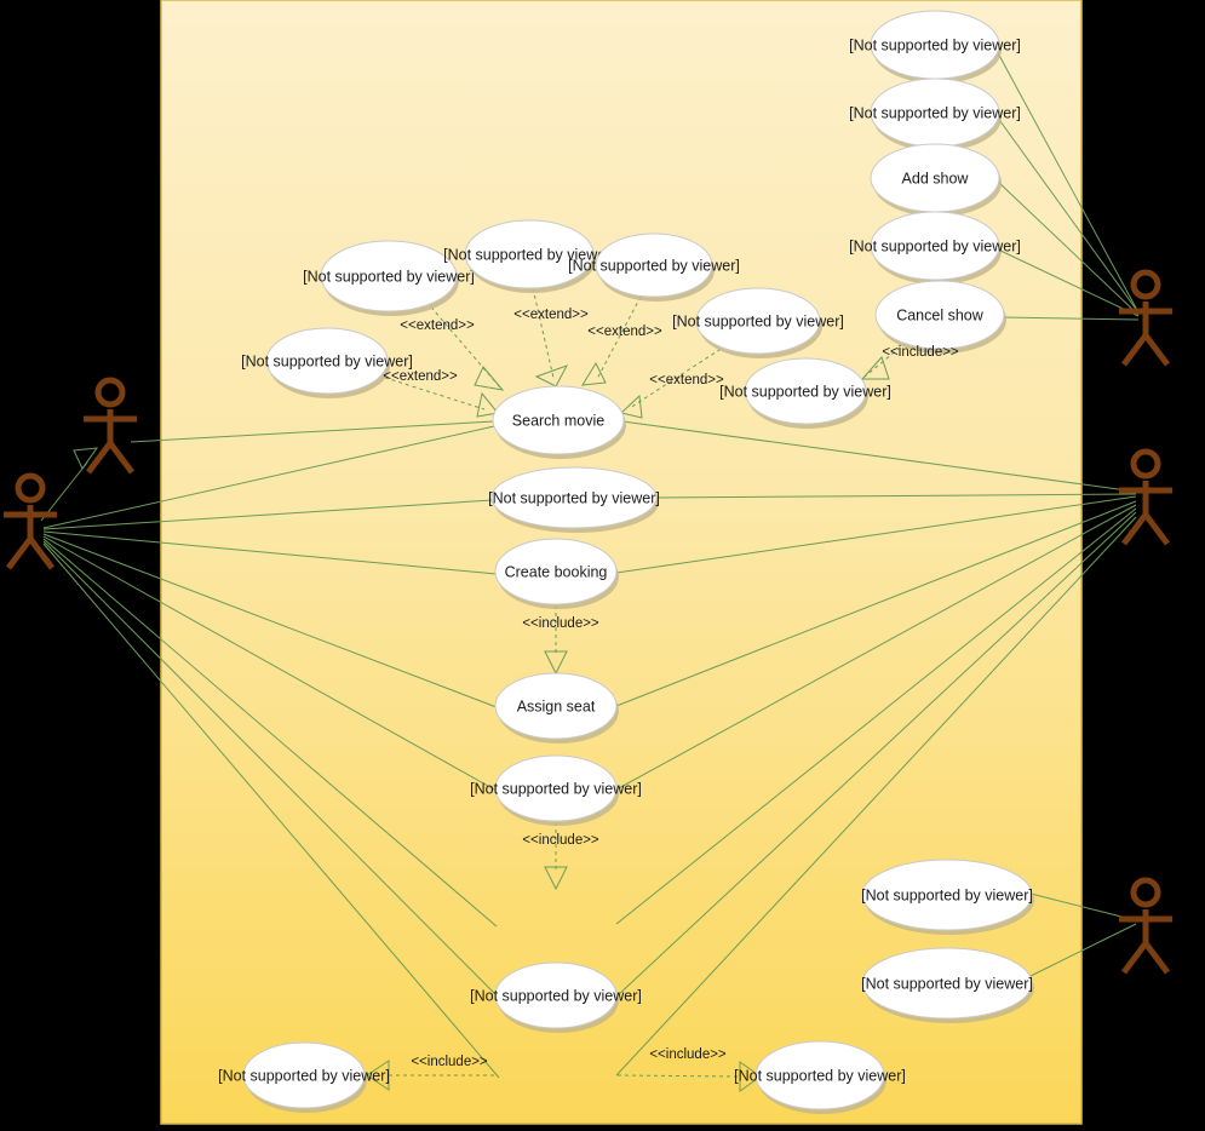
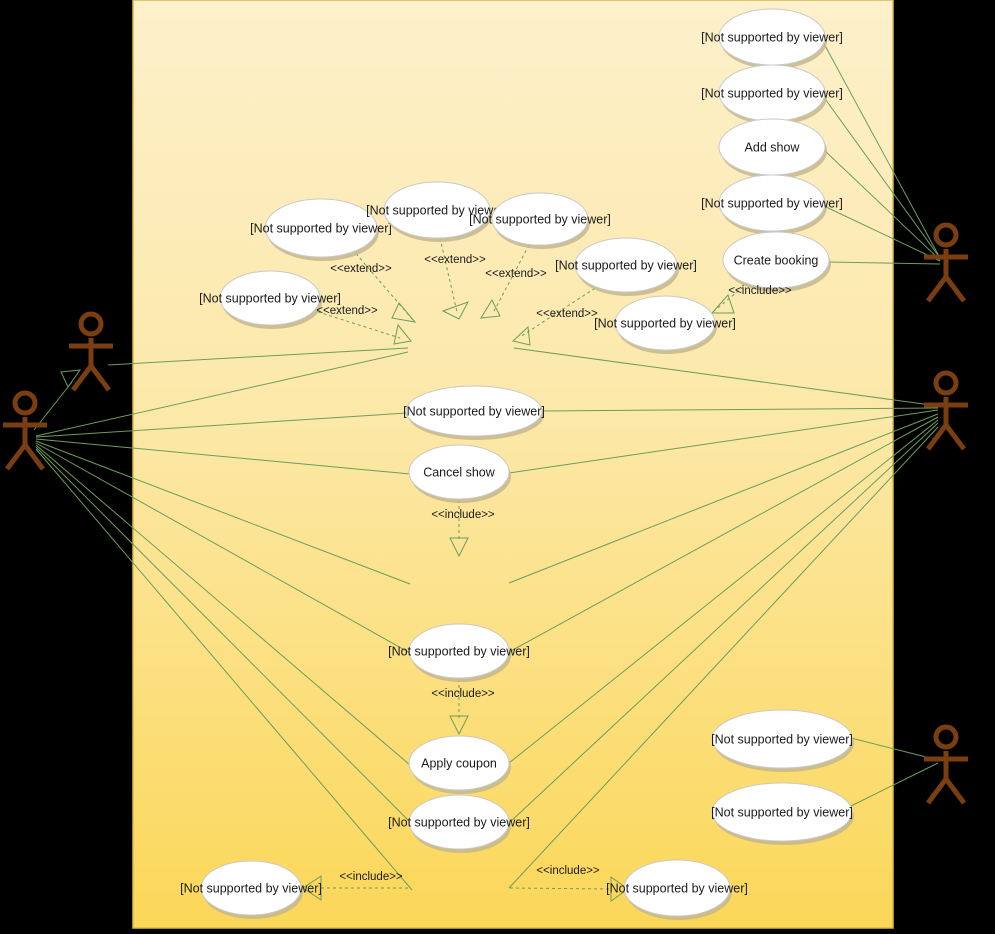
  [Not supported by viewer]
  [Not supported by viewer]
  Add show
  [Not supported by viewer]
- Cancel show
+ Create booking
  [Not supported by viewer]
  [Not supported by view
  [Not supported by viewer]
  [Not supported by viewer]
  [Not supported by viewer]
  [Not supported by viewer]
- Search movie
  [Not supported by viewer]
- Create booking
+ Cancel show
- Assign seat
  [Not supported by viewer]
+ Apply coupon
  [Not supported by viewer]
  [Not supported by viewer]
  [Not supported by viewer]
  [Not supported by viewer]
  [Not supported by viewer]
  <<extend>>
  <<extend>>
  <<extend>>
  <<extend>>
  <<extend>>
  <<include>>
  <<include>>
  <<include>>
  <<include>>
  <<include>>
